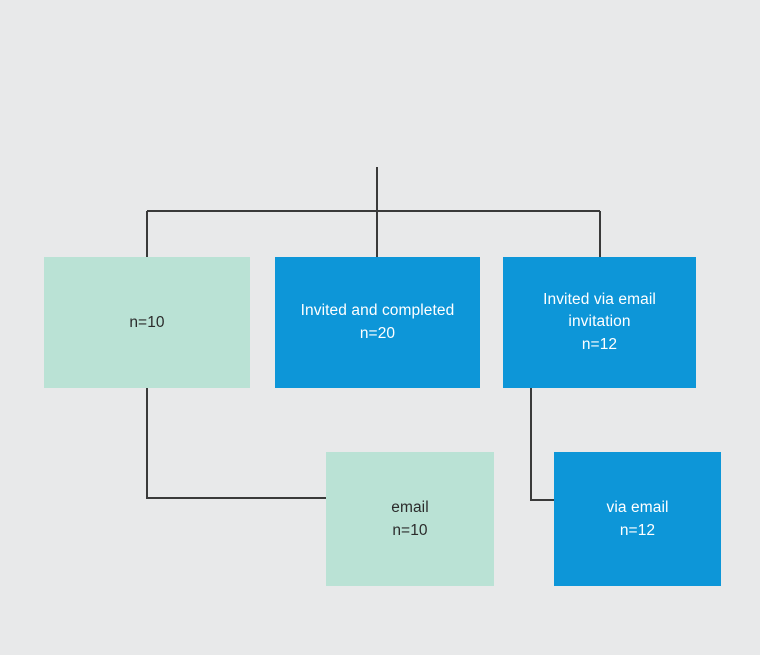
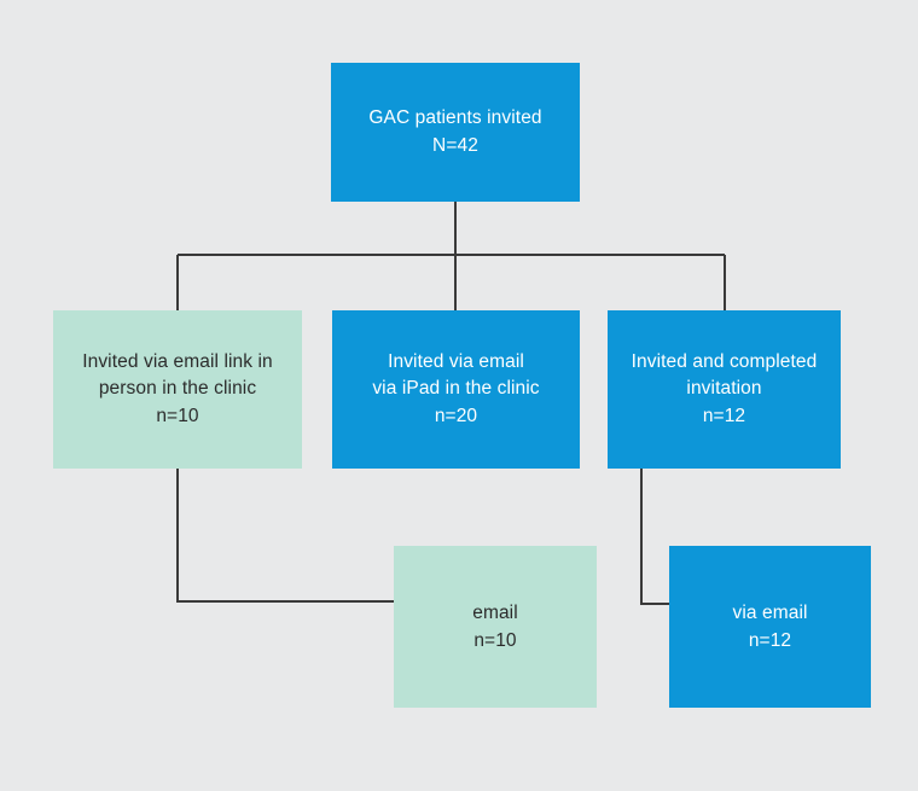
+ GAC patients invited
+ N=42
+ Invited via email link in
+ person in the clinic
  n=10
- Invited and completed
+ Invited via email
+ via iPad in the clinic
  n=20
- Invited via email
+ Invited and completed
  invitation
  n=12
  email
  n=10
  via email
  n=12
